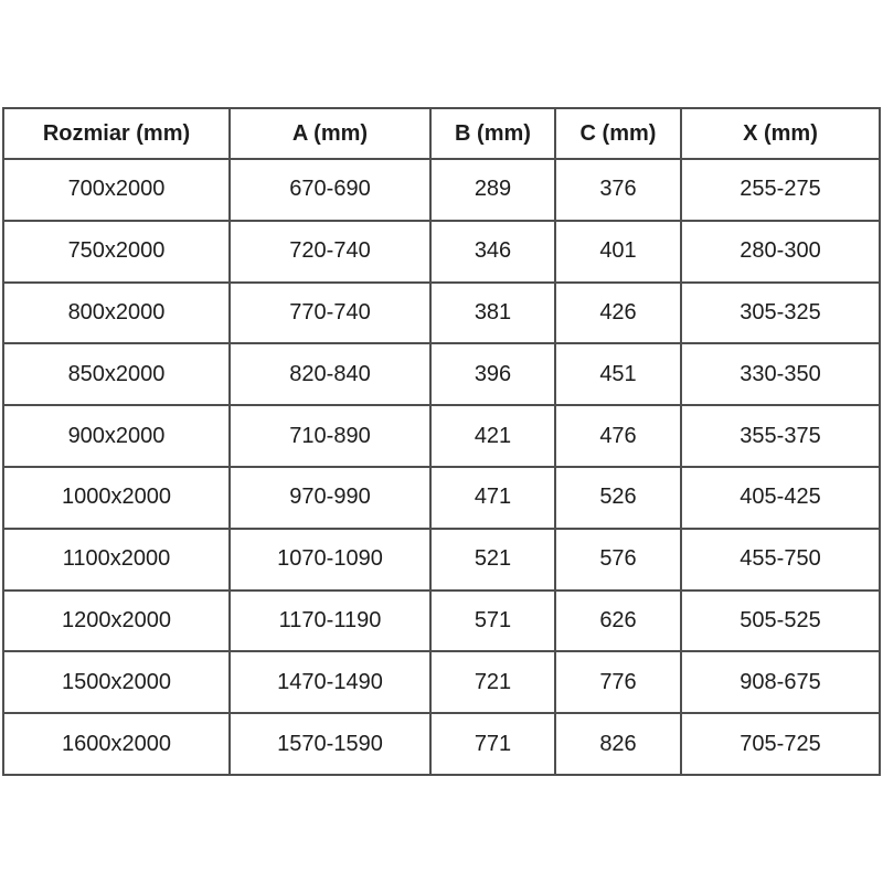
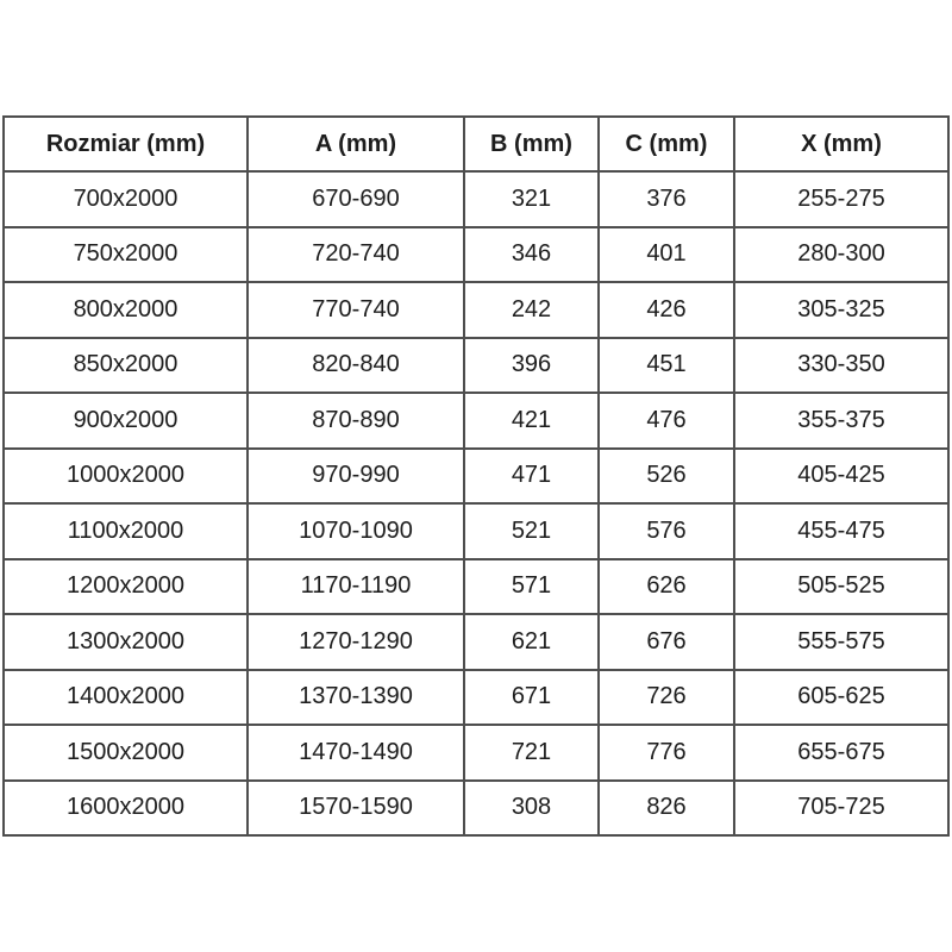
  Rozmiar (mm)	A (mm)	B (mm)	C (mm)	X (mm)
- 700x2000	670-690	289	376	255-275
+ 700x2000	670-690	321	376	255-275
  750x2000	720-740	346	401	280-300
- 800x2000	770-740	381	426	305-325
+ 800x2000	770-740	242	426	305-325
  850x2000	820-840	396	451	330-350
- 900x2000	710-890	421	476	355-375
+ 900x2000	870-890	421	476	355-375
  1000x2000	970-990	471	526	405-425
- 1100x2000	1070-1090	521	576	455-750
+ 1100x2000	1070-1090	521	576	455-475
  1200x2000	1170-1190	571	626	505-525
+ 1300x2000	1270-1290	621	676	555-575
+ 1400x2000	1370-1390	671	726	605-625
- 1500x2000	1470-1490	721	776	908-675
+ 1500x2000	1470-1490	721	776	655-675
- 1600x2000	1570-1590	771	826	705-725
+ 1600x2000	1570-1590	308	826	705-725
